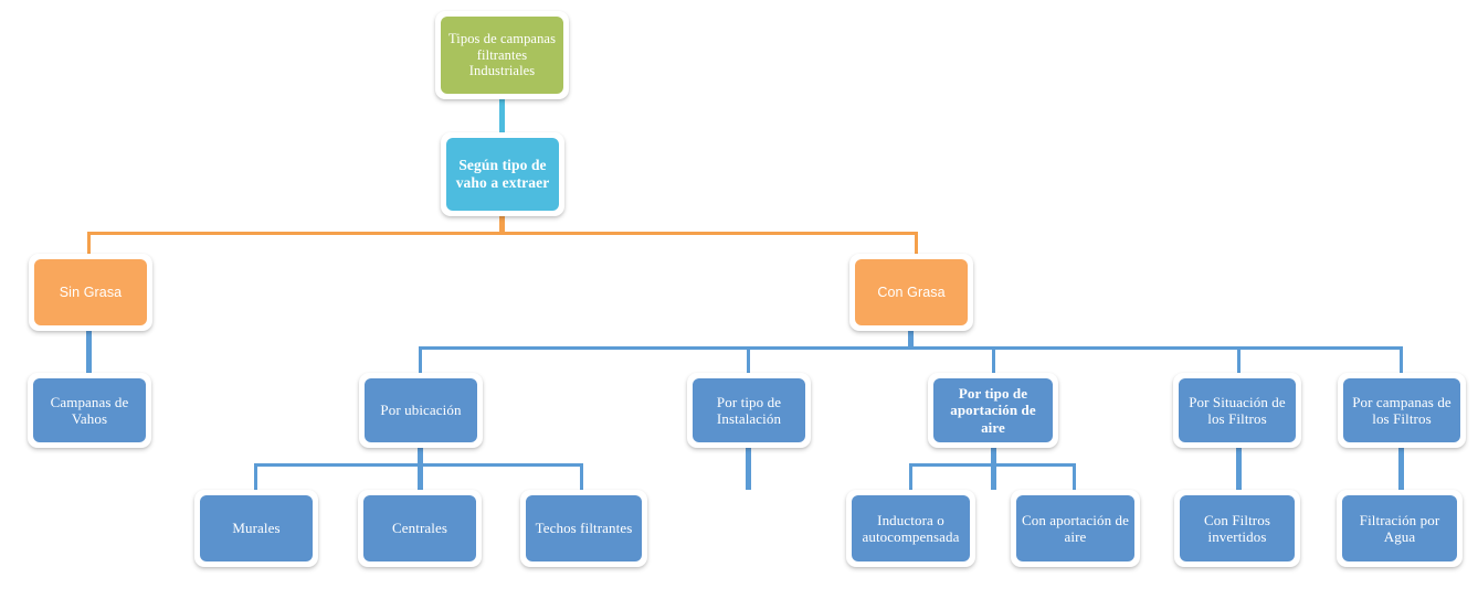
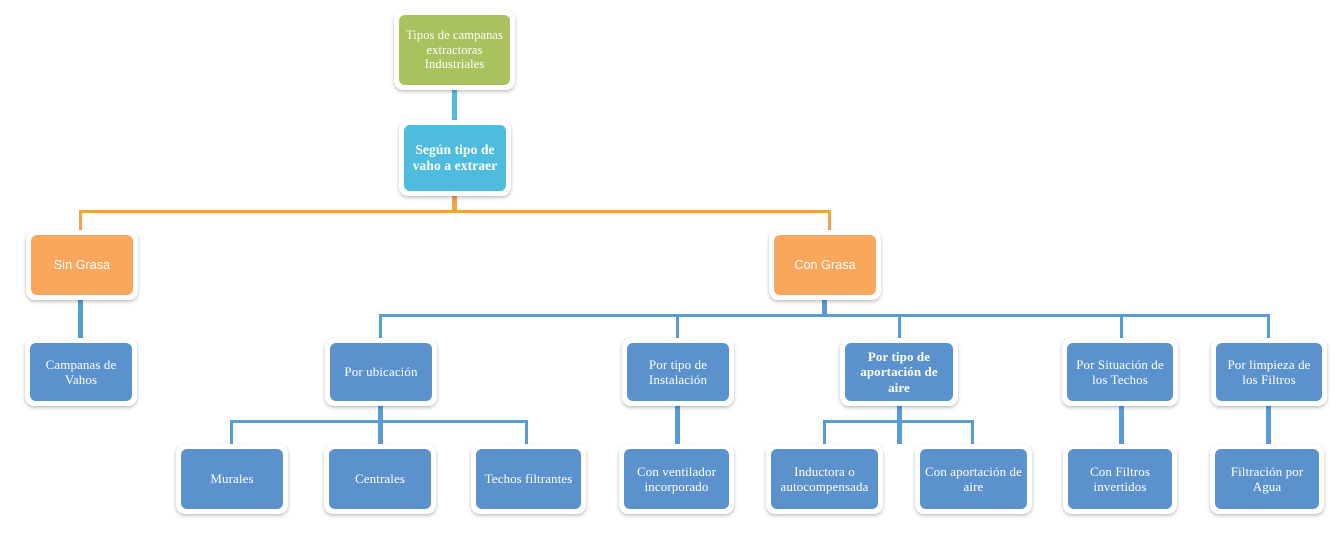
- Tipos de campanas filtrantes Industriales
+ Tipos de campanas extractoras Industriales
  Según tipo de vaho a extraer
  Sin Grasa
  Con Grasa
  Campanas de Vahos
  Por ubicación
  Por tipo de Instalación
  Por tipo de aportación de aire
- Por Situación de los Filtros
+ Por Situación de los Techos
- Por campanas de los Filtros
+ Por limpieza de los Filtros
  Murales
  Centrales
  Techos filtrantes
+ Con ventilador incorporado
  Inductora o autocompensada
  Con aportación de aire
  Con Filtros invertidos
  Filtración por Agua
